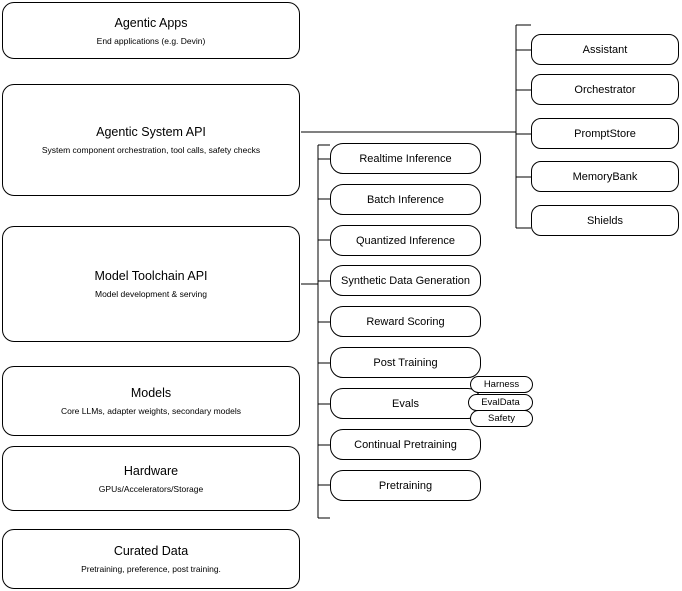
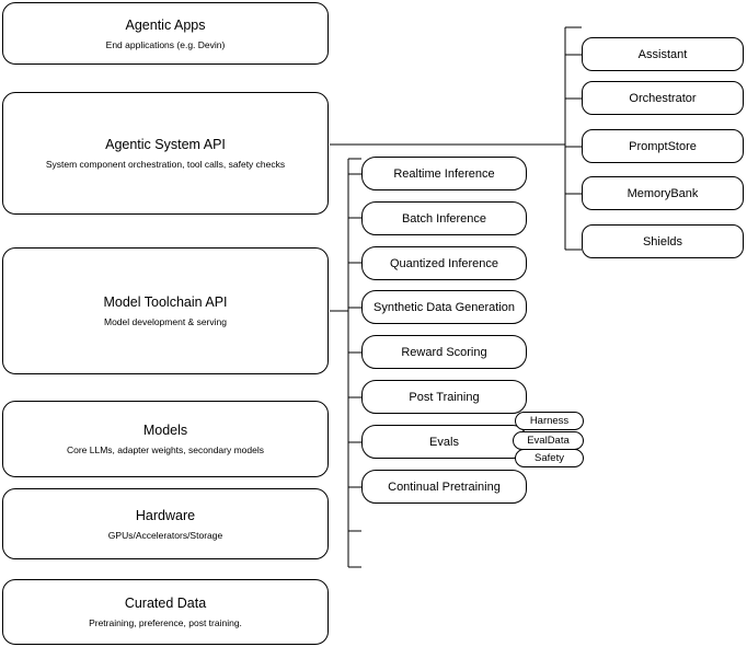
  Agentic Apps
  End applications (e.g. Devin)
  Agentic System API
  System component orchestration, tool calls, safety checks
  Model Toolchain API
  Model development & serving
  Models
  Core LLMs, adapter weights, secondary models
  Hardware
  GPUs/Accelerators/Storage
  Curated Data
  Pretraining, preference, post training.
  Assistant
  Orchestrator
  PromptStore
  MemoryBank
  Shields
  Realtime Inference
  Batch Inference
  Quantized Inference
  Synthetic Data Generation
  Reward Scoring
  Post Training
  Evals
  Continual Pretraining
- Pretraining
  Harness
  EvalData
  Safety
